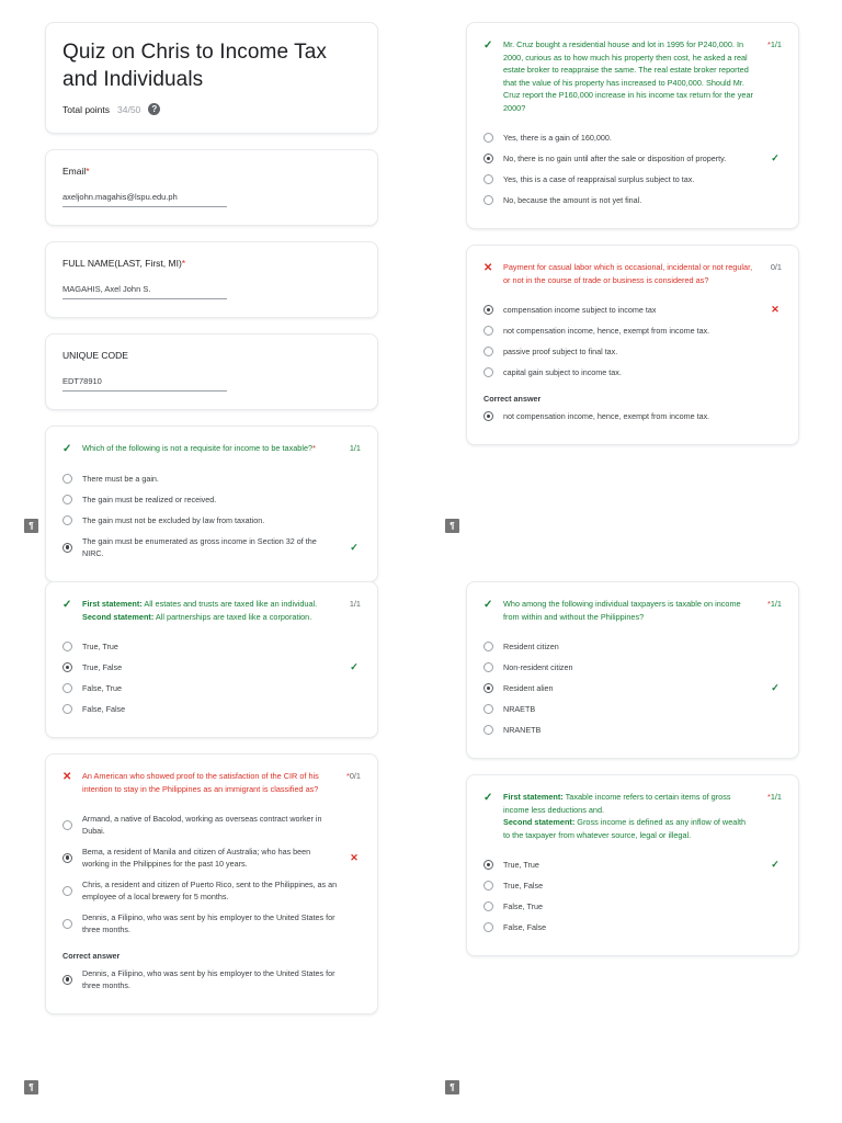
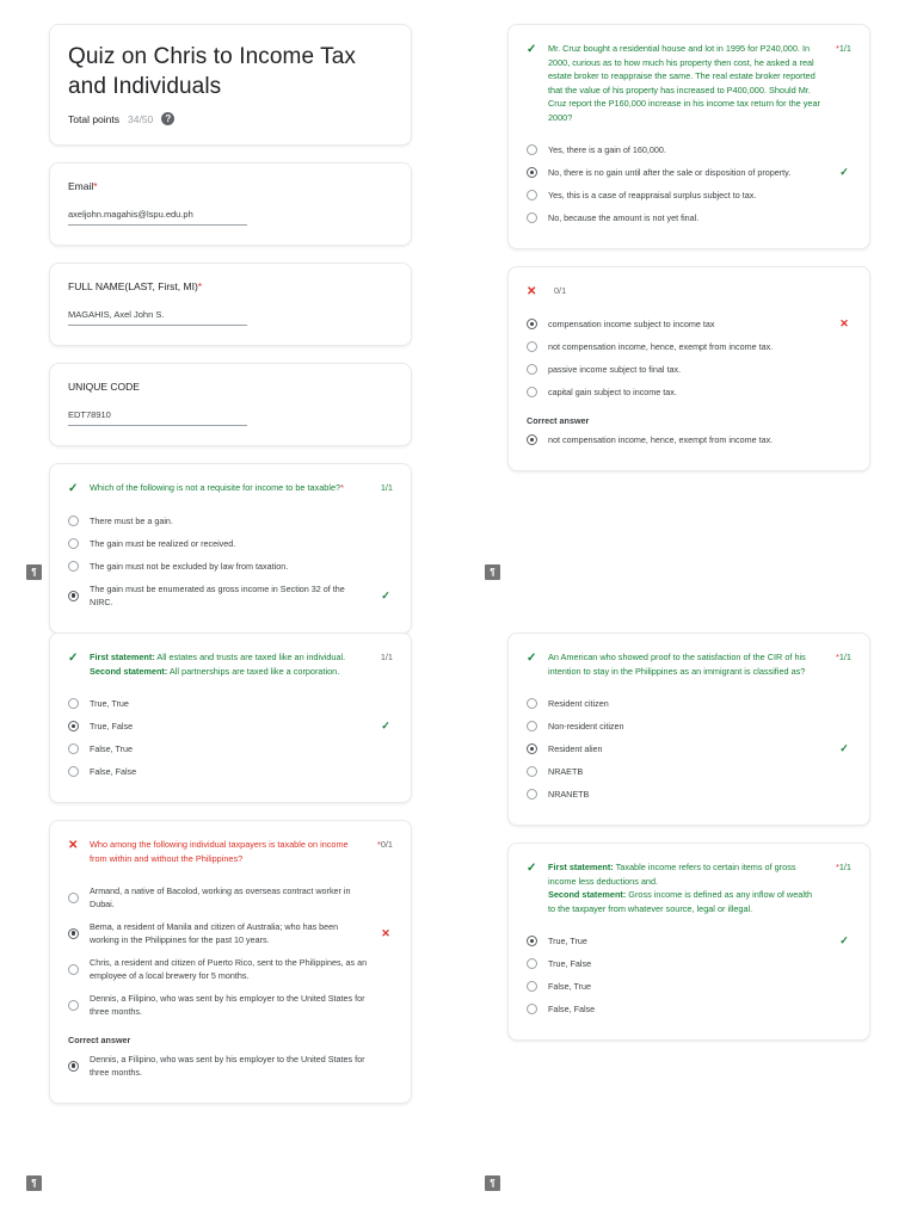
  Quiz on Chris to Income Tax and Individuals
  Total points
  34/50
  ?
  Email*
  axeljohn.magahis@lspu.edu.ph
  FULL NAME(LAST, First, MI)*
  MAGAHIS, Axel John S.
  UNIQUE CODE
  EDT78910
  ✓
  Which of the following is not a requisite for income to be taxable?*
  1/1
  There must be a gain.
  The gain must be realized or received.
  The gain must not be excluded by law from taxation.
  The gain must be enumerated as gross income in Section 32 of the NIRC.
  ✓
  ✓
  Mr. Cruz bought a residential house and lot in 1995 for P240,000. In 2000, curious as to how much his property then cost, he asked a real estate broker to reappraise the same. The real estate broker reported that the value of his property has increased to P400,000. Should Mr. Cruz report the P160,000 increase in his income tax return for the year 2000?
  *1/1
  Yes, there is a gain of 160,000.
  No, there is no gain until after the sale or disposition of property.
  ✓
  Yes, this is a case of reappraisal surplus subject to tax.
  No, because the amount is not yet final.
  ✕
- Payment for casual labor which is occasional, incidental or not regular, or not in the course of trade or business is considered as?
  0/1
  compensation income subject to income tax
  ✕
  not compensation income, hence, exempt from income tax.
- passive proof subject to final tax.
+ passive income subject to final tax.
  capital gain subject to income tax.
  Correct answer
  not compensation income, hence, exempt from income tax.
  ✓
  First statement: All estates and trusts are taxed like an individual.
  Second statement: All partnerships are taxed like a corporation.
  1/1
  True, True
  True, False
  ✓
  False, True
  False, False
  ✕
- An American who showed proof to the satisfaction of the CIR of his intention to stay in the Philippines as an immigrant is classified as?
+ Who among the following individual taxpayers is taxable on income from within and without the Philippines?
  *0/1
  Armand, a native of Bacolod, working as overseas contract worker in Dubai.
  Bema, a resident of Manila and citizen of Australia; who has been working in the Philippines for the past 10 years.
  ✕
  Chris, a resident and citizen of Puerto Rico, sent to the Philippines, as an employee of a local brewery for 5 months.
  Dennis, a Filipino, who was sent by his employer to the United States for three months.
  Correct answer
  Dennis, a Filipino, who was sent by his employer to the United States for three months.
  ✓
- Who among the following individual taxpayers is taxable on income from within and without the Philippines?
+ An American who showed proof to the satisfaction of the CIR of his intention to stay in the Philippines as an immigrant is classified as?
  *1/1
  Resident citizen
  Non-resident citizen
  Resident alien
  ✓
  NRAETB
  NRANETB
  ✓
  First statement: Taxable income refers to certain items of gross income less deductions and.
  Second statement: Gross income is defined as any inflow of wealth to the taxpayer from whatever source, legal or illegal.
  *1/1
  True, True
  ✓
  True, False
  False, True
  False, False
  ¶
  ¶
  ¶
  ¶
